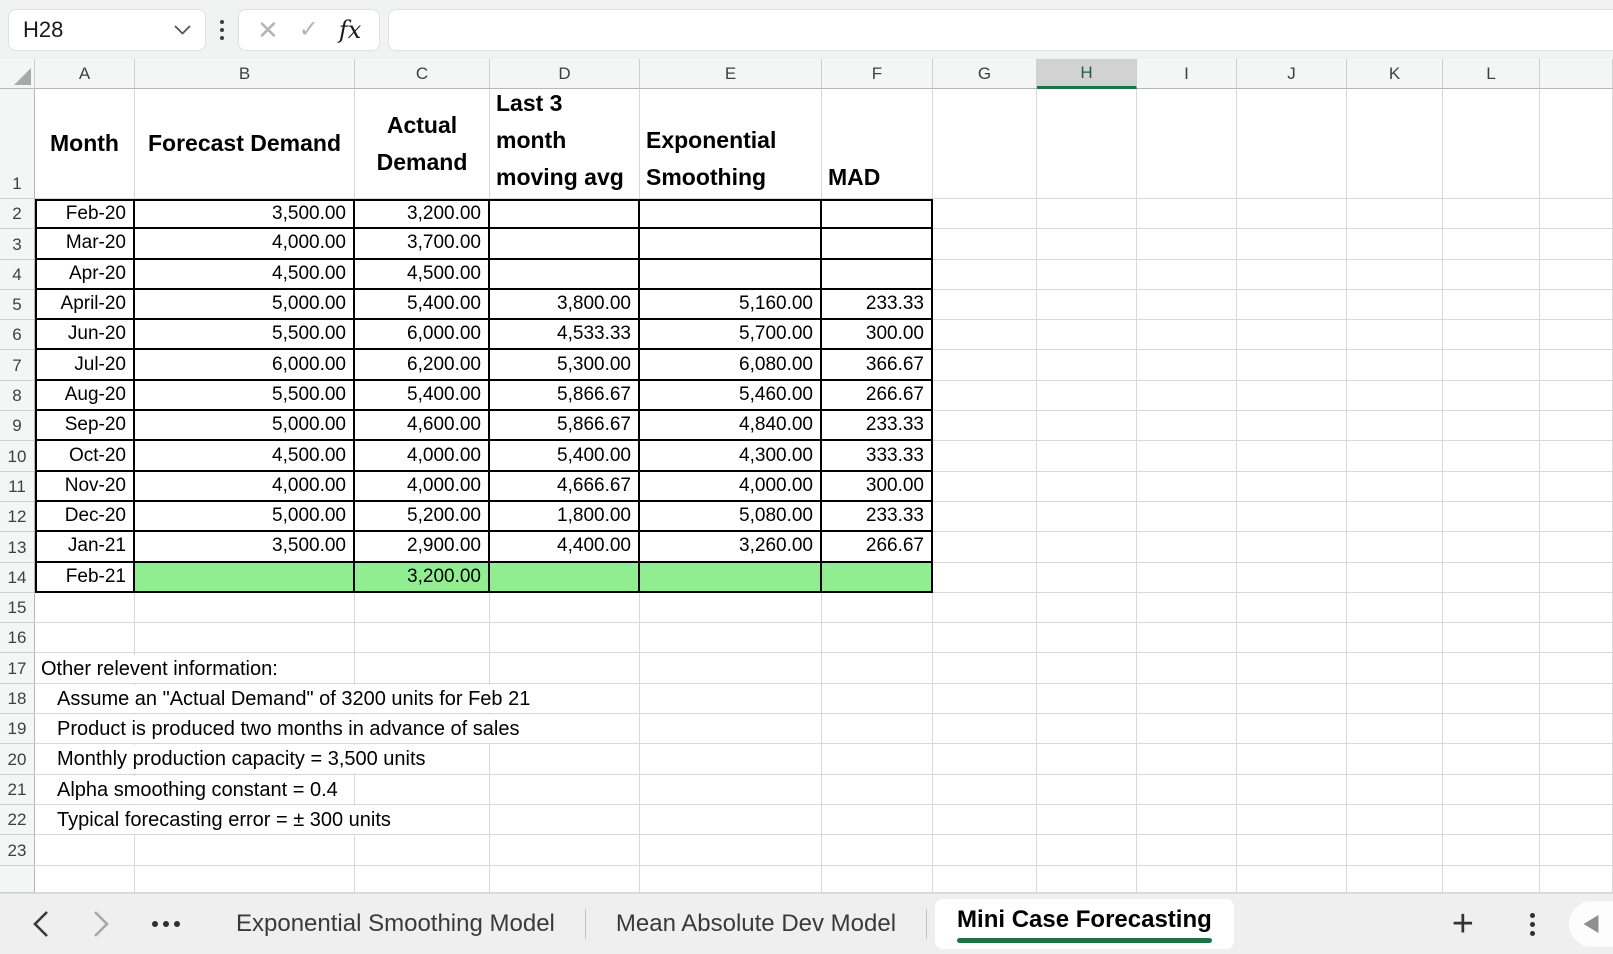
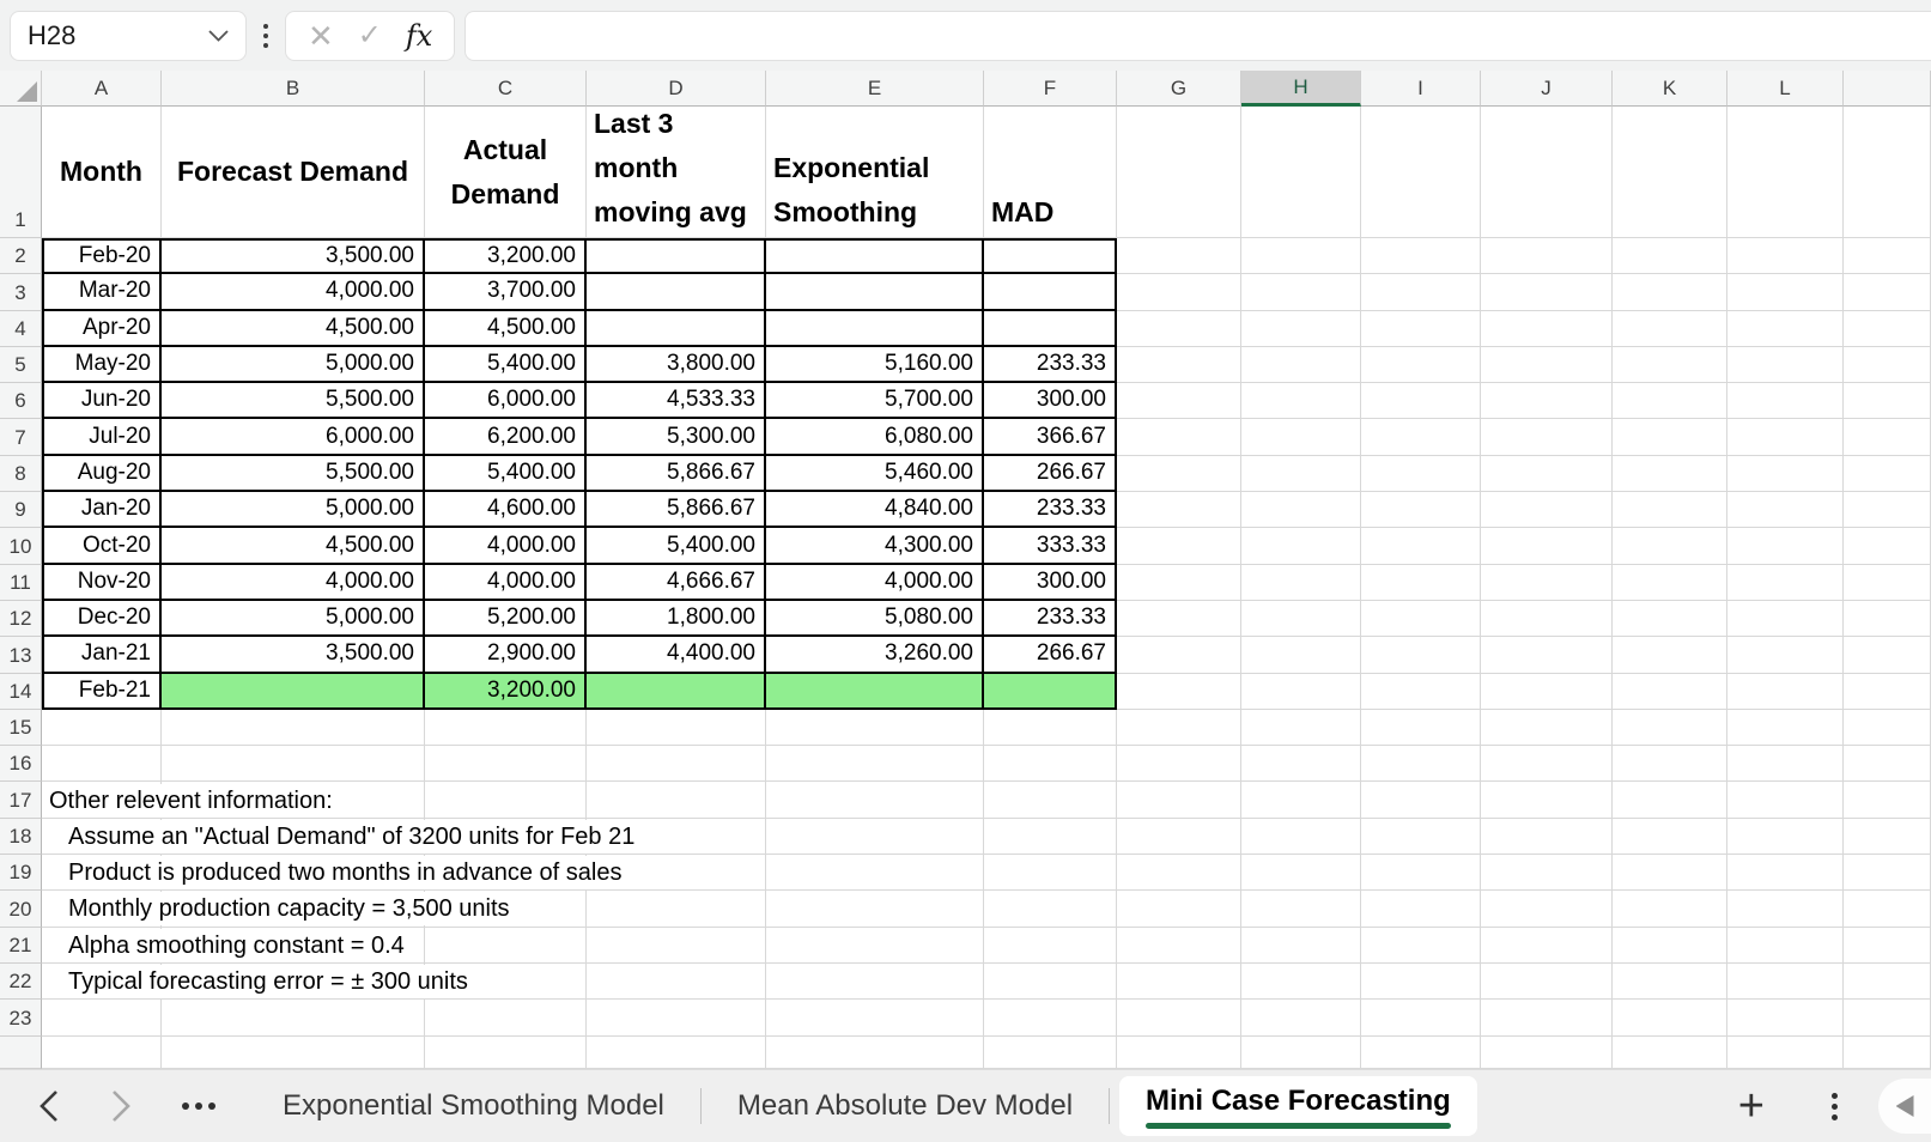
  H28
  ✕
  ✓
  fx
  A
  B
  C
  D
  E
  F
  G
  H
  I
  J
  K
  L
  1
  Month
  Forecast Demand
  Actual
  Demand
  Last 3
  month
  moving avg
  Exponential
  Smoothing
  MAD
  2
  Feb-20
  3,500.00
  3,200.00
  3
  Mar-20
  4,000.00
  3,700.00
  4
  Apr-20
  4,500.00
  4,500.00
  5
- April-20
+ May-20
  5,000.00
  5,400.00
  3,800.00
  5,160.00
  233.33
  6
  Jun-20
  5,500.00
  6,000.00
  4,533.33
  5,700.00
  300.00
  7
  Jul-20
  6,000.00
  6,200.00
  5,300.00
  6,080.00
  366.67
  8
  Aug-20
  5,500.00
  5,400.00
  5,866.67
  5,460.00
  266.67
  9
- Sep-20
+ Jan-20
  5,000.00
  4,600.00
  5,866.67
  4,840.00
  233.33
  10
  Oct-20
  4,500.00
  4,000.00
  5,400.00
  4,300.00
  333.33
  11
  Nov-20
  4,000.00
  4,000.00
  4,666.67
  4,000.00
  300.00
  12
  Dec-20
  5,000.00
  5,200.00
  1,800.00
  5,080.00
  233.33
  13
  Jan-21
  3,500.00
  2,900.00
  4,400.00
  3,260.00
  266.67
  14
  Feb-21
  3,200.00
  15
  16
  17
  Other relevent information:
  18
  Assume an "Actual Demand" of 3200 units for Feb 21
  19
  Product is produced two months in advance of sales
  20
  Monthly production capacity = 3,500 units
  21
  Alpha smoothing constant = 0.4
  22
  Typical forecasting error = ± 300 units
  23
  Exponential Smoothing Model
  Mean Absolute Dev Model
  Mini Case Forecasting
  +
